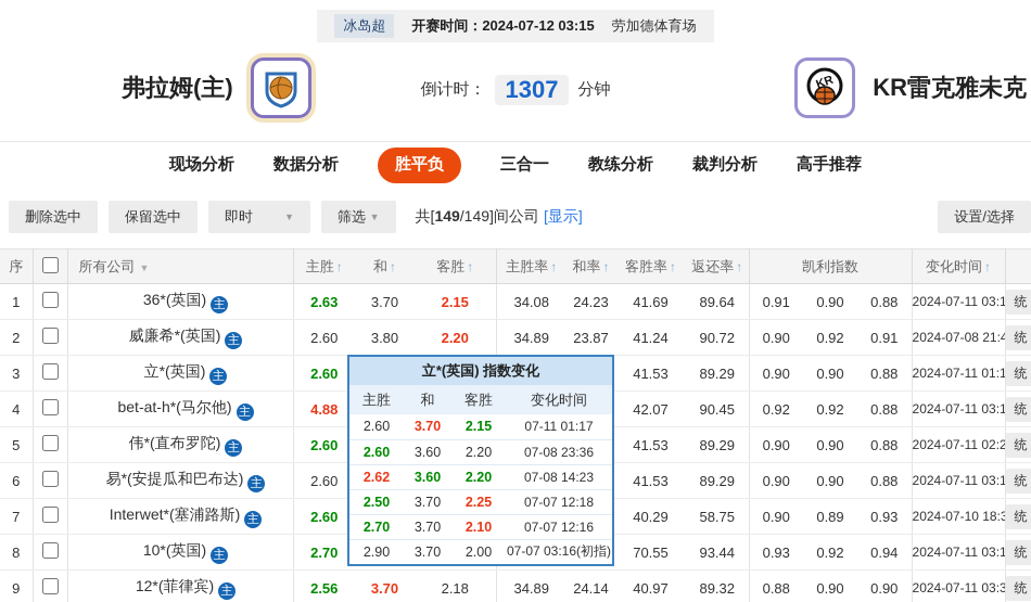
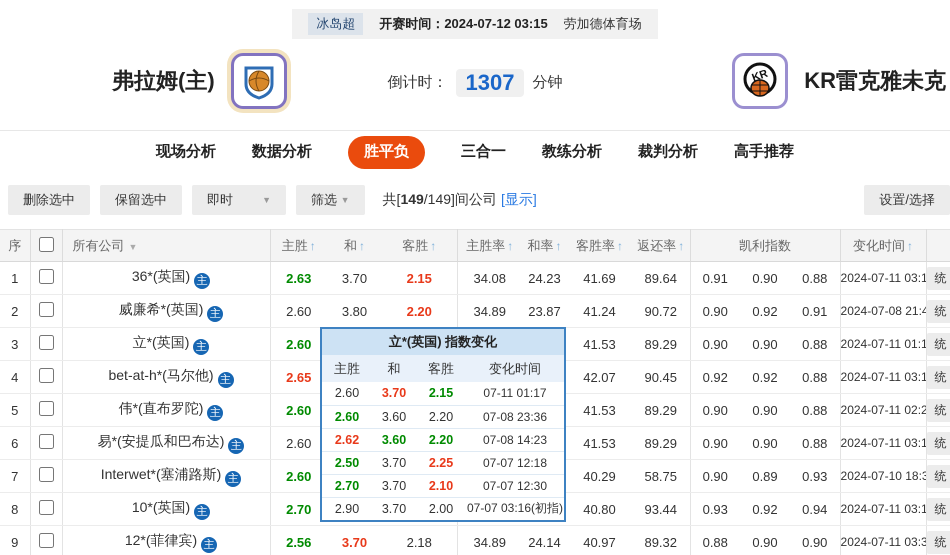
  冰岛超
  开赛时间：2024-07-12 03:15
  劳加德体育场
  弗拉姆(主)
  倒计时：
  1307
  分钟
  KR雷克雅未克
  现场分析
  数据分析
  胜平负
  三合一
  教练分析
  裁判分析
  高手推荐
  删除选中
  保留选中
  即时
  ▼
  筛选
  ▼
  共[149/149]间公司 [显示]
  设置/选择
  序		所有公司 ▼	主胜 ↑	和 ↑	客胜 ↑	主胜率 ↑	和率 ↑	客胜率 ↑	返还率 ↑	凯利指数	变化时间 ↑
  1		36*(英国) 主	2.63	3.70	2.15	34.08	24.23	41.69	89.64	0.91	0.90	0.88	2024-07-11 03:1	统
  2		威廉希*(英国) 主	2.60	3.80	2.20	34.89	23.87	41.24	90.72	0.90	0.92	0.91	2024-07-08 21:4	统
  3		立*(英国) 主	2.60					41.53	89.29	0.90	0.90	0.88	2024-07-11 01:1	统
- 4		bet-at-h*(马尔他) 主	4.88					42.07	90.45	0.92	0.92	0.88	2024-07-11 03:1	统
+ 4		bet-at-h*(马尔他) 主	2.65					42.07	90.45	0.92	0.92	0.88	2024-07-11 03:1	统
  5		伟*(直布罗陀) 主	2.60					41.53	89.29	0.90	0.90	0.88	2024-07-11 02:2	统
  6		易*(安提瓜和巴布达) 主	2.60					41.53	89.29	0.90	0.90	0.88	2024-07-11 03:1	统
  7		Interwet*(塞浦路斯) 主	2.60					40.29	58.75	0.90	0.89	0.93	2024-07-10 18:3	统
- 8		10*(英国) 主	2.70					70.55	93.44	0.93	0.92	0.94	2024-07-11 03:1	统
+ 8		10*(英国) 主	2.70					40.80	93.44	0.93	0.92	0.94	2024-07-11 03:1	统
  9		12*(菲律宾) 主	2.56	3.70	2.18	34.89	24.14	40.97	89.32	0.88	0.90	0.90	2024-07-11 03:3	统
  立*(英国) 指数变化
  主胜	和	客胜	变化时间
  2.60	3.70	2.15	07-11 01:17
  2.60	3.60	2.20	07-08 23:36
  2.62	3.60	2.20	07-08 14:23
  2.50	3.70	2.25	07-07 12:18
- 2.70	3.70	2.10	07-07 12:16
+ 2.70	3.70	2.10	07-07 12:30
  2.90	3.70	2.00	07-07 03:16(初指)
